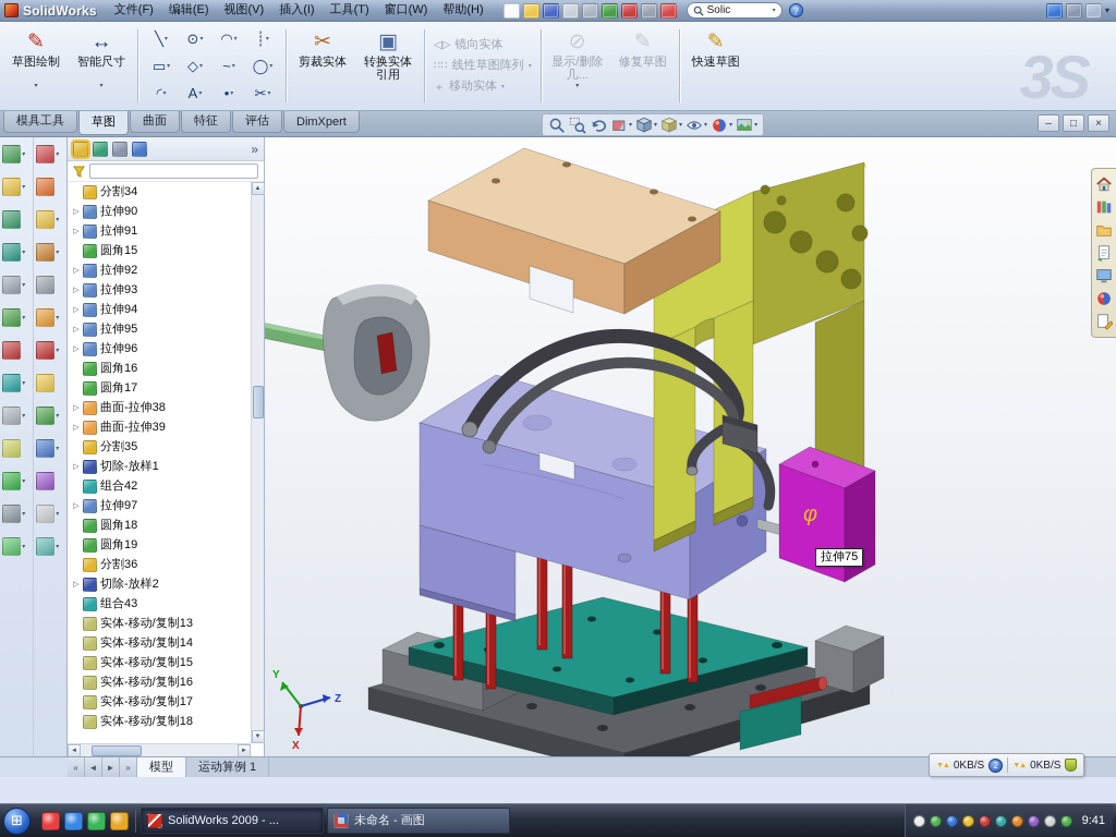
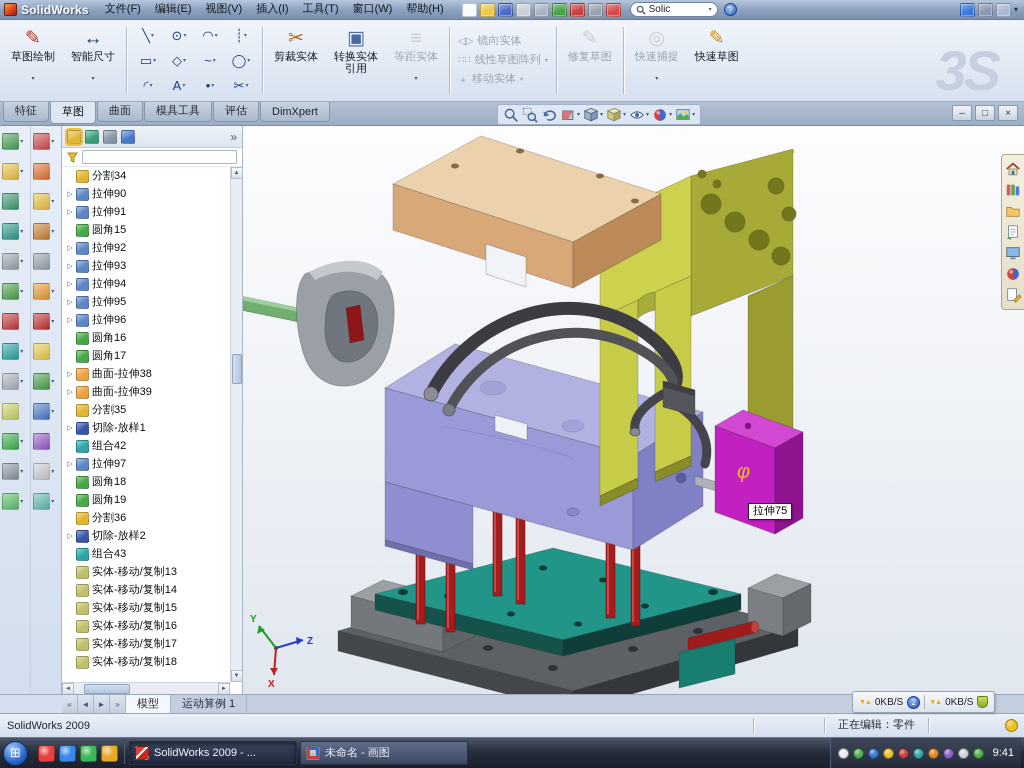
  SolidWorks
  文件(F)
  编辑(E)
  视图(V)
  插入(I)
  工具(T)
  窗口(W)
  帮助(H)
  Solic
  ?
  ▾
  ✎
  草图绘制
  ↔
  智能尺寸
  ╲
  ⊙
  ◠
  ┊
  ▭
  ◇
  ~
  ◯
  ◜
  A
  •
  ✂
  ✂
  剪裁实体
  ▣
  转换实体引用
+ ≡
+ 等距实体
  ◁▷
  镜向实体
  ∷∷
  线性草图阵列
  ＋
  移动实体
- ⊘
- 显示/删除几...
  ✎
  修复草图
+ ◎
+ 快速捕捉
  ✎
  快速草图
  3S
- 模具工具
+ 特征
  草图
  曲面
- 特征
+ 模具工具
  评估
  DimXpert
  –
  □
  ×
  »
  分割34
  拉伸90
  拉伸91
  圆角15
  拉伸92
  拉伸93
  拉伸94
  拉伸95
  拉伸96
  圆角16
  圆角17
  曲面-拉伸38
  曲面-拉伸39
  分割35
  切除-放样1
  组合42
  拉伸97
  圆角18
  圆角19
  分割36
  切除-放样2
  组合43
  实体-移动/复制13
  实体-移动/复制14
  实体-移动/复制15
  实体-移动/复制16
  实体-移动/复制17
  实体-移动/复制18
  φ
  Y
  Z
  X
  拉伸75
  «
  ◄
  ►
  »
  模型
  运动算例 1
  0KB/S
  2
  0KB/S
+ SolidWorks 2009
+ 正在编辑：零件
  ⊞
  SolidWorks 2009 - ...
  未命名 - 画图
  9:41
